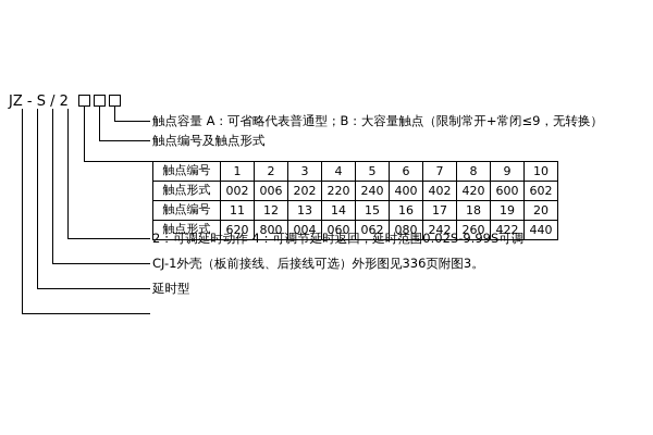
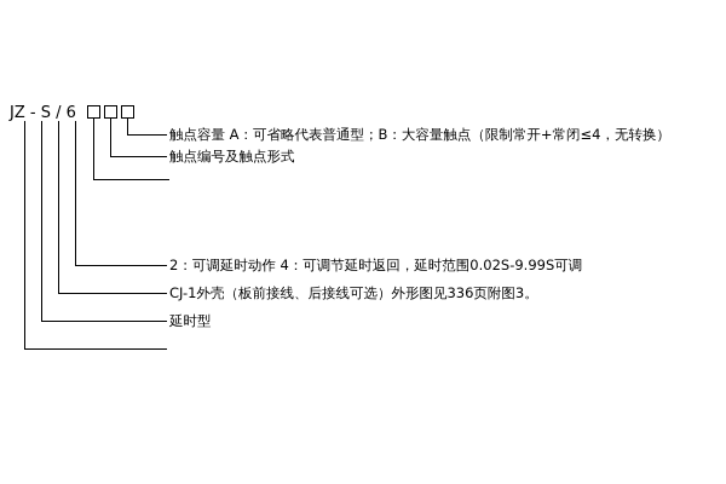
- JZ - S / 2
+ JZ - S / 6
- 触点容量 A：可省略代表普通型；B：大容量触点（限制常开+常闭≤9，无转换）
+ 触点容量 A：可省略代表普通型；B：大容量触点（限制常开+常闭≤4，无转换）
  触点编号及触点形式
  2：可调延时动作 4：可调节延时返回，延时范围0.02S-9.99S可调
  CJ-1外壳（板前接线、后接线可选）外形图见336页附图3。
  延时型
- 触点编号	1	2	3	4	5	6	7	8	9	10
- 触点形式	002	006	202	220	240	400	402	420	600	602
- 触点编号	11	12	13	14	15	16	17	18	19	20
- 触点形式	620	800	004	060	062	080	242	260	422	440
